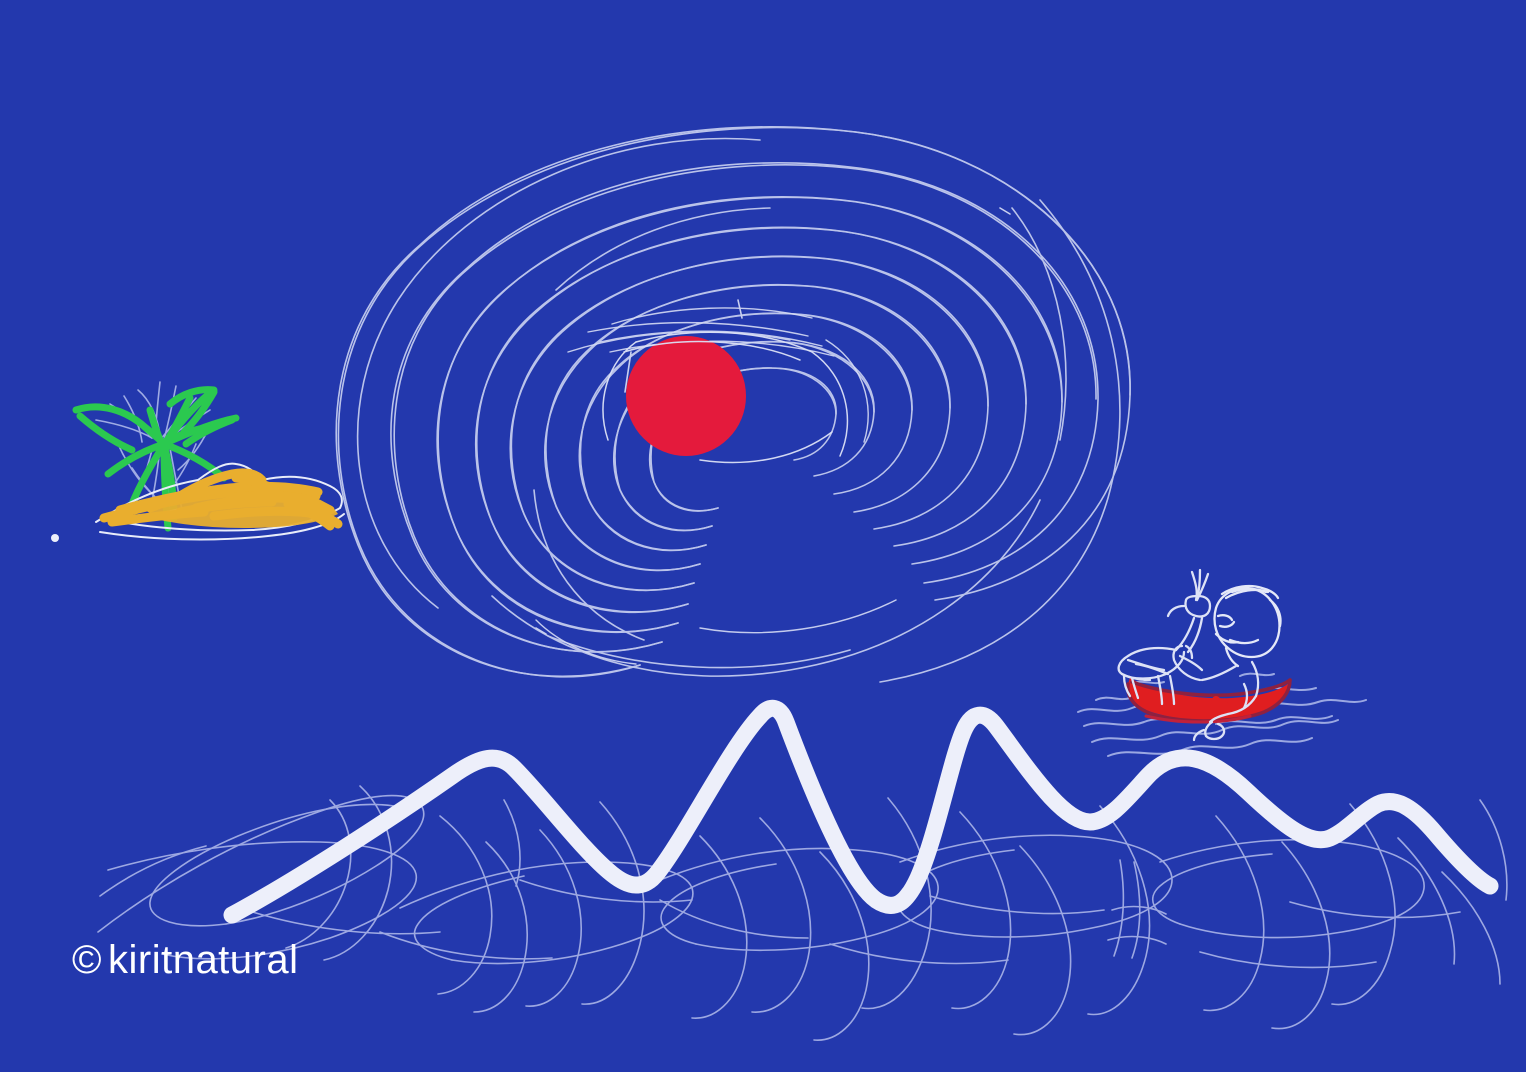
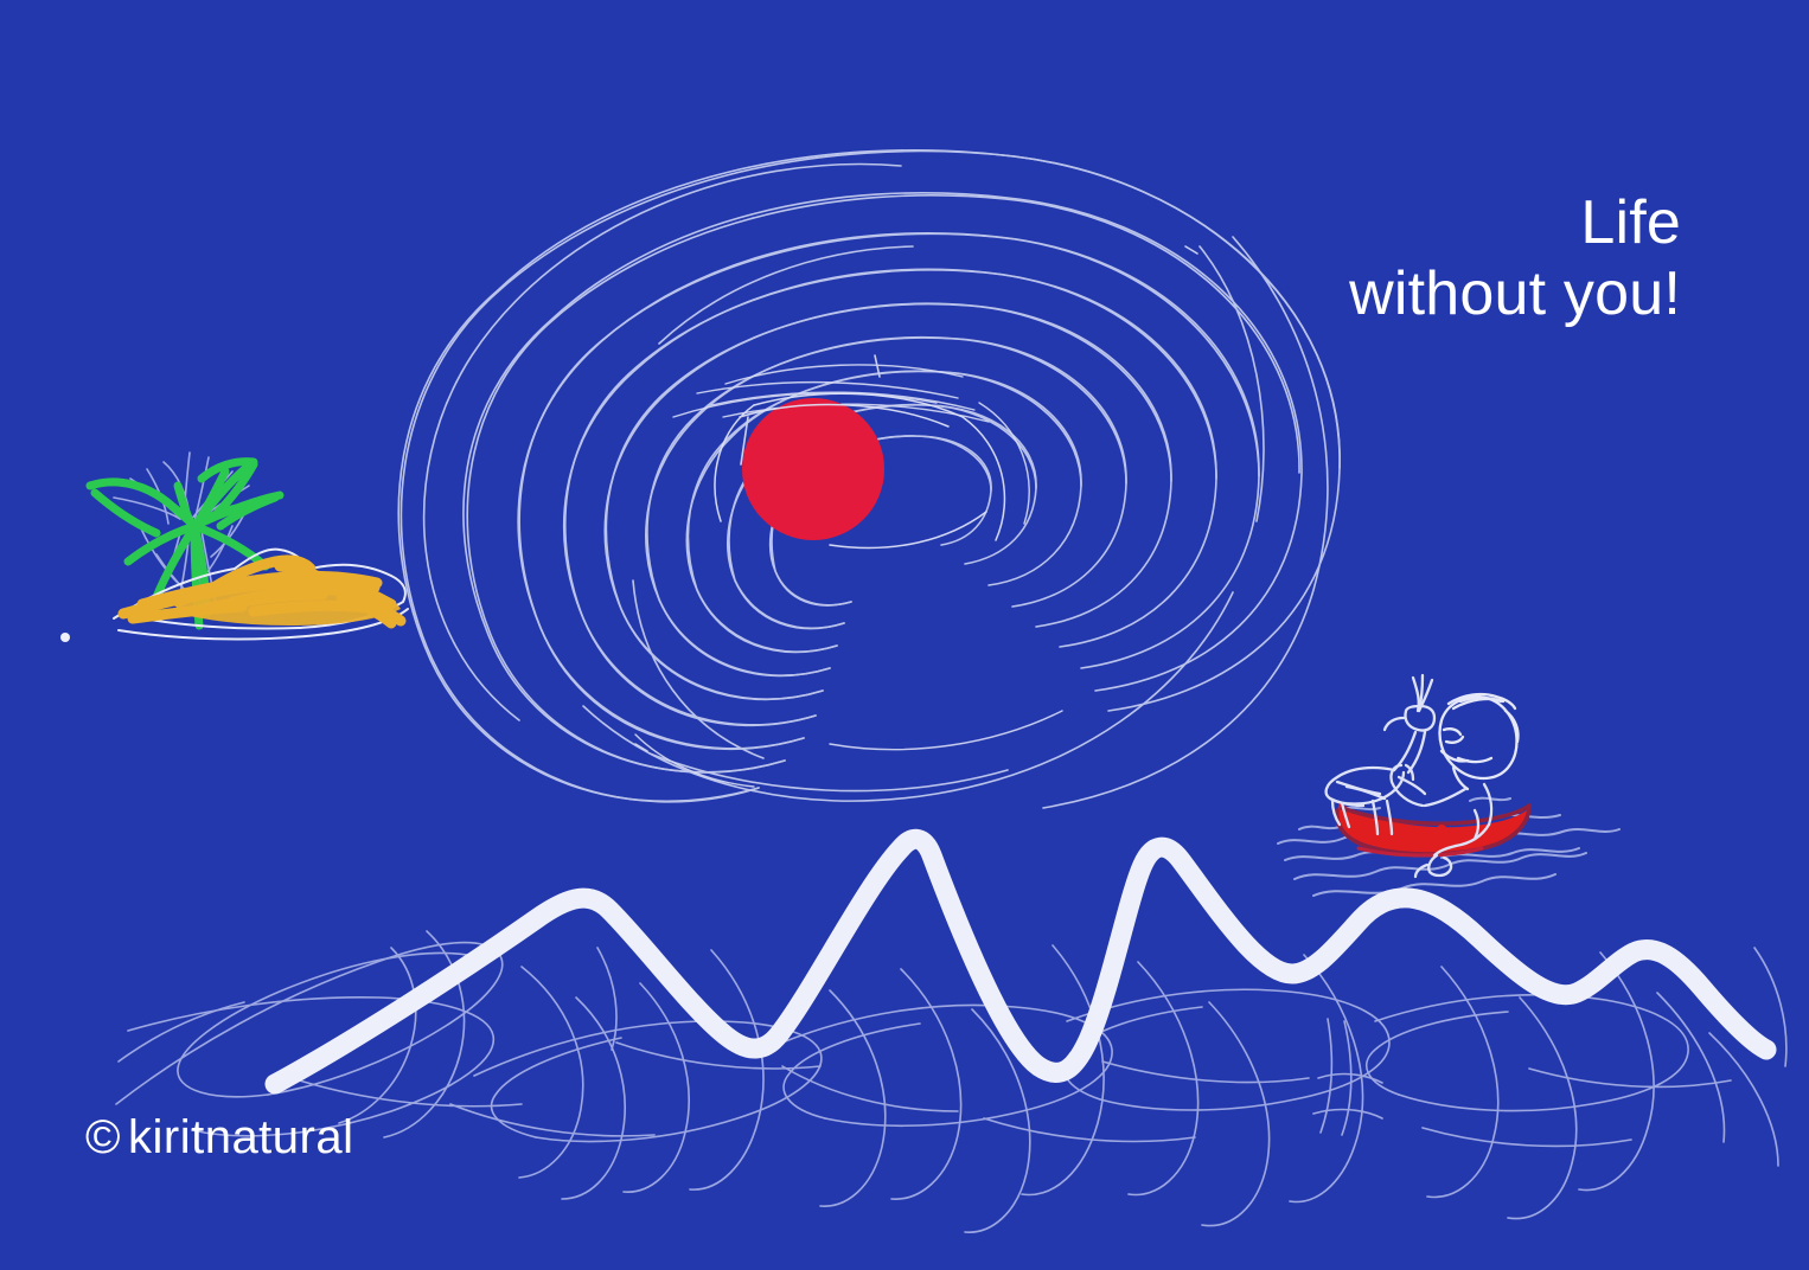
+ Life
+ without you!
  © kiritnatural
